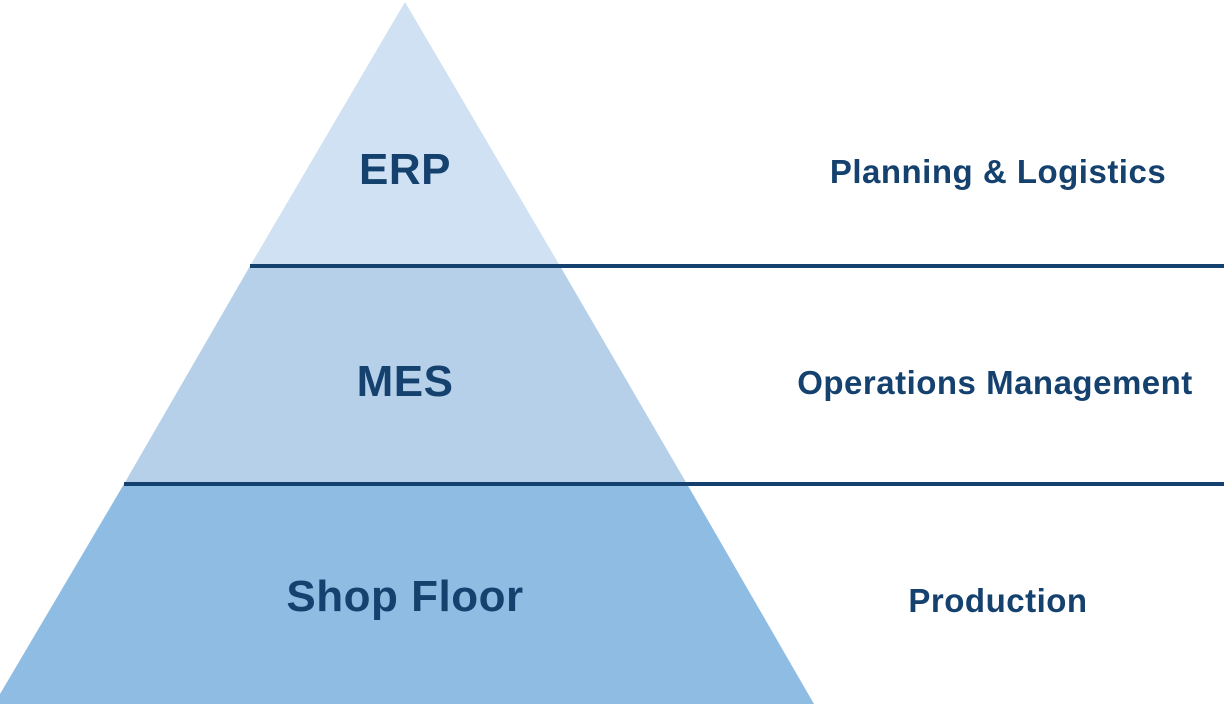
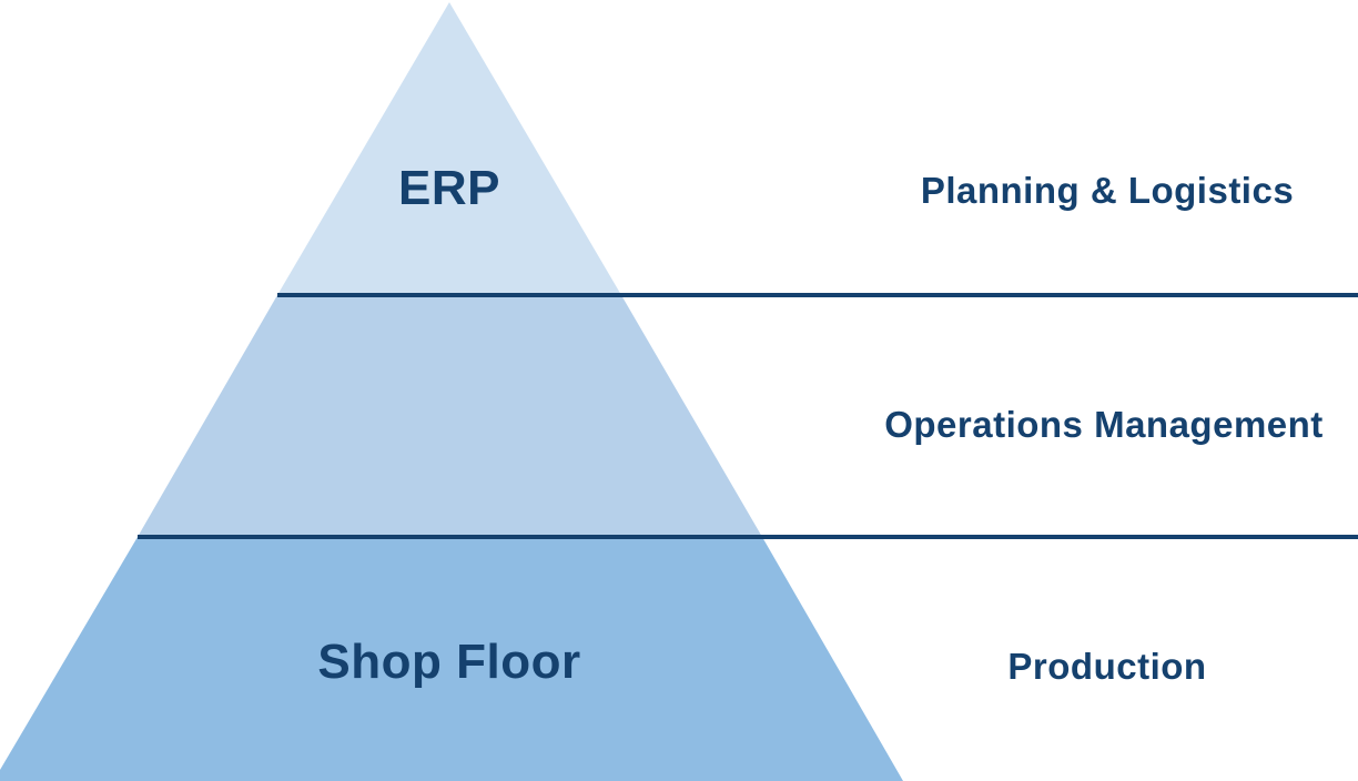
  ERP
- MES
  Shop Floor
  Planning & Logistics
  Operations Management
  Production
